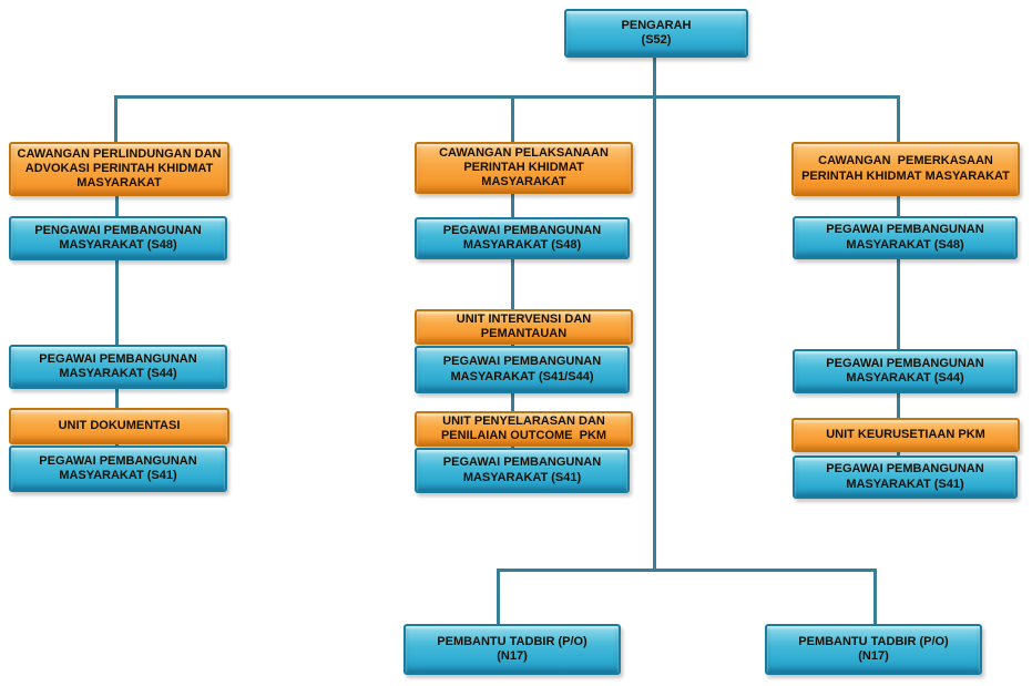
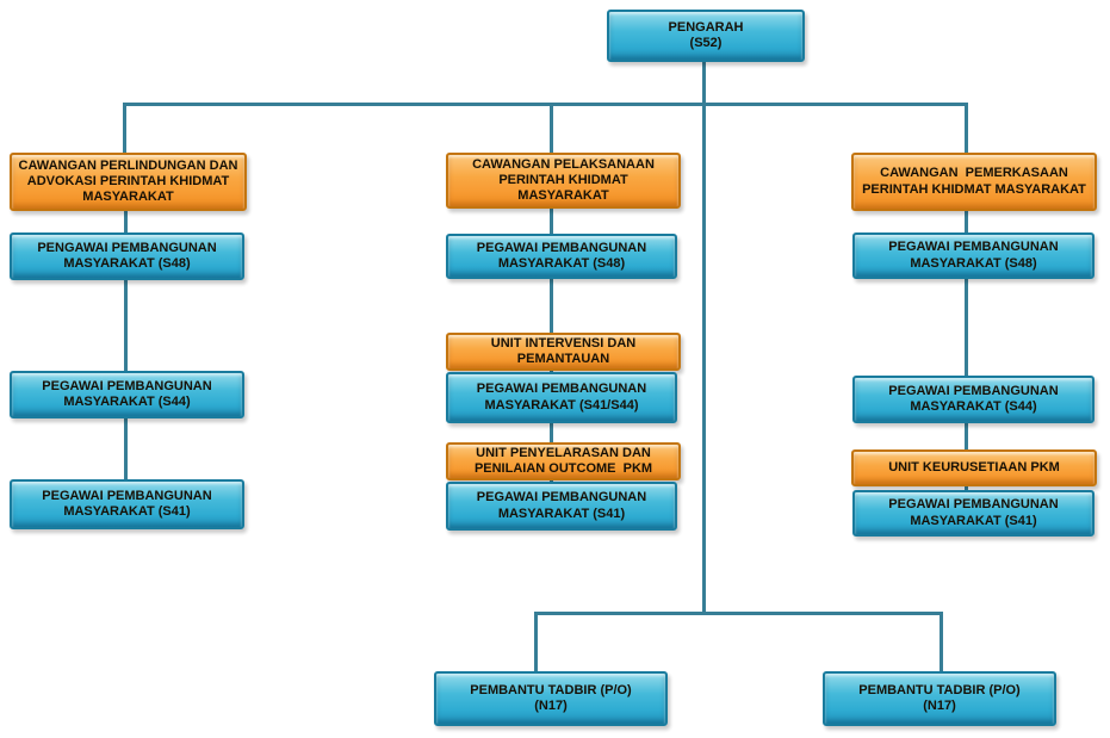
  PENGARAH
  (S52)
  CAWANGAN PERLINDUNGAN DAN
  ADVOKASI PERINTAH KHIDMAT
  MASYARAKAT
  PENGAWAI PEMBANGUNAN
  MASYARAKAT (S48)
  PEGAWAI PEMBANGUNAN
  MASYARAKAT (S44)
- UNIT DOKUMENTASI
  PEGAWAI PEMBANGUNAN
  MASYARAKAT (S41)
  CAWANGAN PELAKSANAAN
  PERINTAH KHIDMAT MASYARAKAT
  PEGAWAI PEMBANGUNAN
  MASYARAKAT (S48)
  UNIT INTERVENSI DAN
  PEMANTAUAN
  PEGAWAI PEMBANGUNAN
  MASYARAKAT (S41/S44)
  UNIT PENYELARASAN DAN
  PENILAIAN OUTCOME PKM
  PEGAWAI PEMBANGUNAN
  MASYARAKAT (S41)
  CAWANGAN PEMERKASAAN
  PERINTAH KHIDMAT MASYARAKAT
  PEGAWAI PEMBANGUNAN
  MASYARAKAT (S48)
  PEGAWAI PEMBANGUNAN
  MASYARAKAT (S44)
  UNIT KEURUSETIAAN PKM
  PEGAWAI PEMBANGUNAN
  MASYARAKAT (S41)
  PEMBANTU TADBIR (P/O)
  (N17)
  PEMBANTU TADBIR (P/O)
  (N17)
